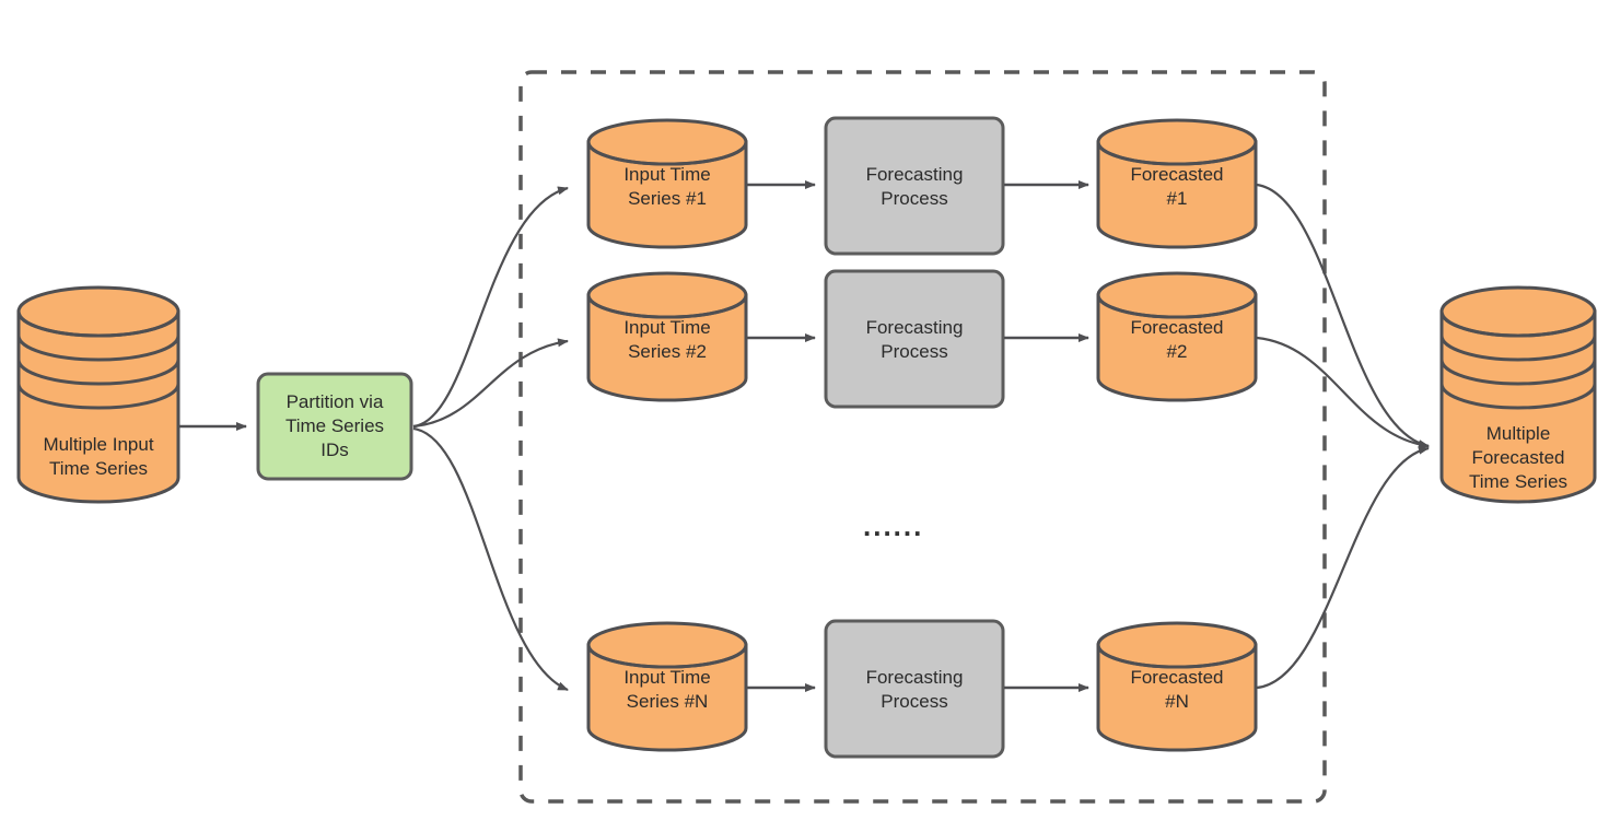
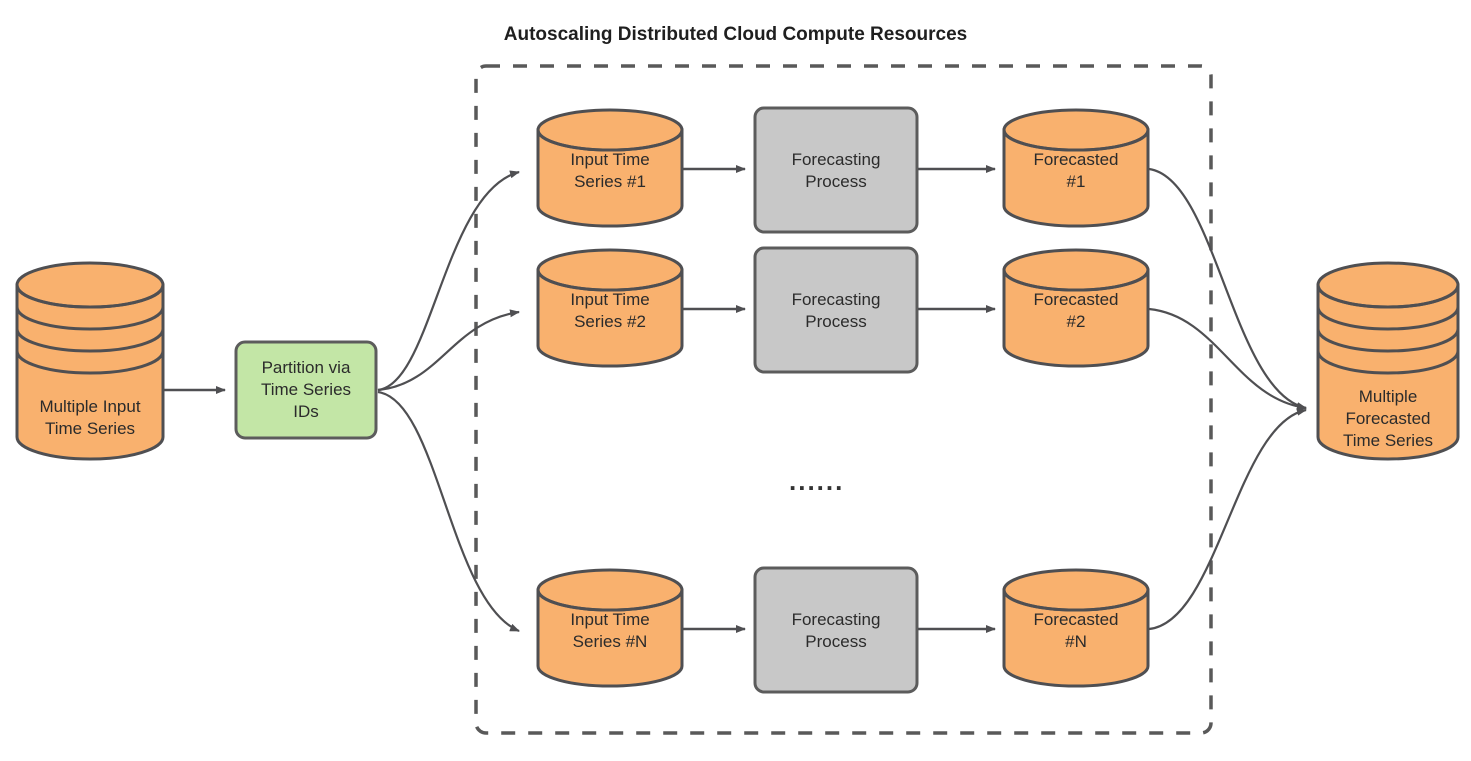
+ Autoscaling Distributed Cloud Compute Resources
  Multiple Input
  Time Series
  Partition via
  Time Series
  IDs
  Input Time
  Series #1
  Forecasting
  Process
  Forecasted
  #1
  Input Time
  Series #2
  Forecasting
  Process
  Forecasted
  #2
  ......
  Input Time
  Series #N
  Forecasting
  Process
  Forecasted
  #N
  Multiple
  Forecasted
  Time Series
